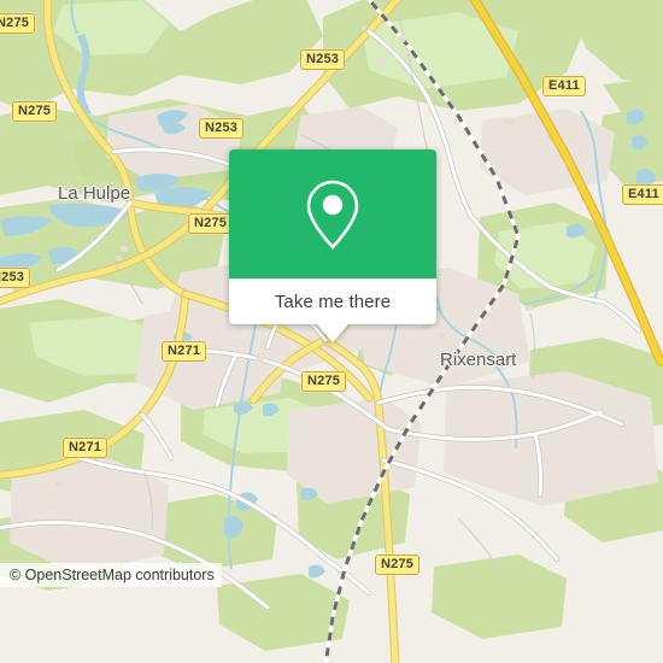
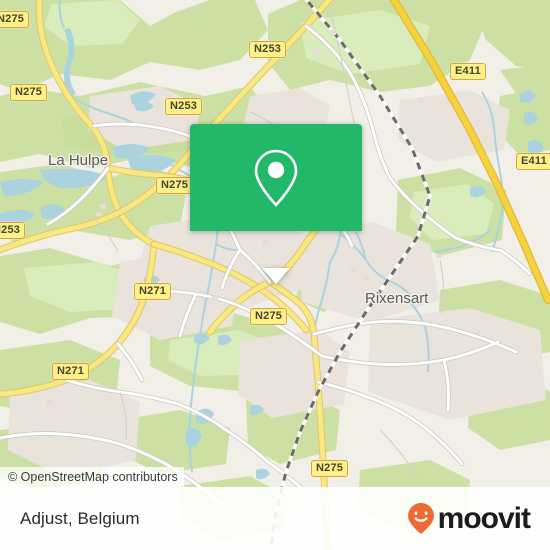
  La Hulpe
  Rixensart
  N275
  N275
  253
  N253
  N253
  N275
  E411
  E411
  N271
  N271
  N275
  N275
- Take me there
  © OpenStreetMap contributors
+ Adjust, Belgium
+ moovit
